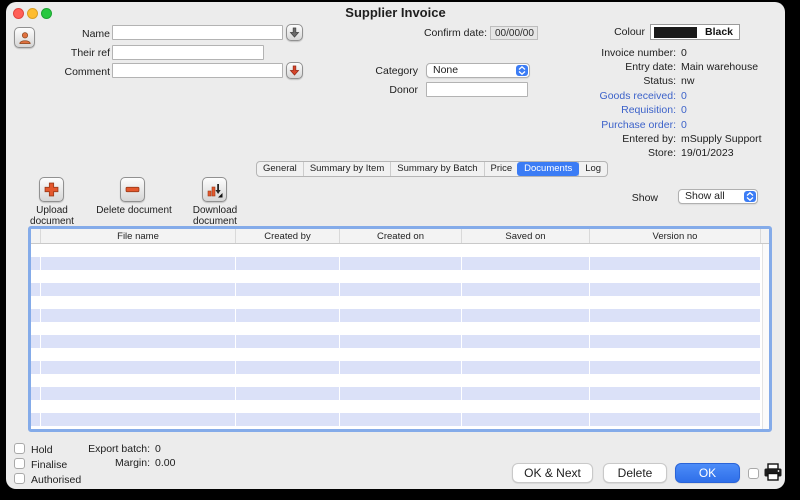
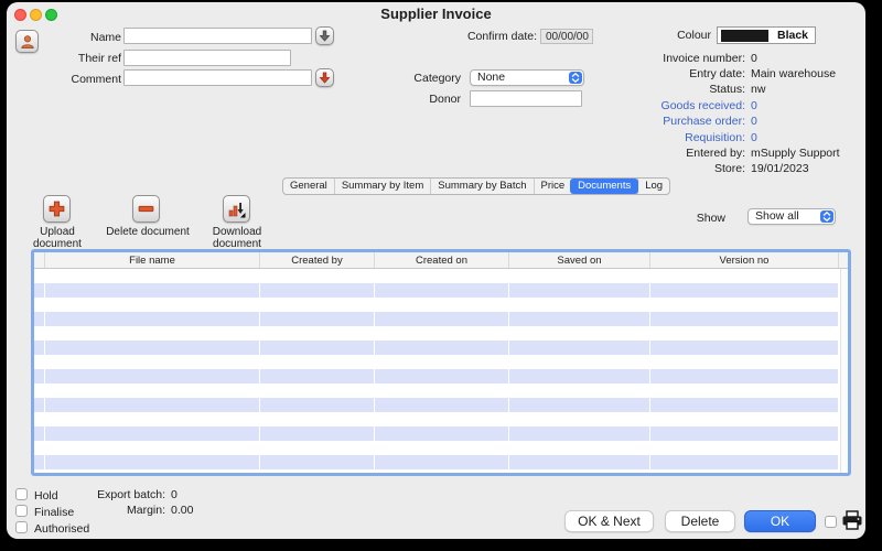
  Supplier Invoice
  Name
  Their ref
  Comment
  Confirm date:
  00/00/00
  Category
  None
  Donor
  Colour
  Black
  Invoice number:
  0
  Entry date:
  Main warehouse
  Status:
  nw
  Goods received:
  0
- Requisition:
+ Purchase order:
  0
- Purchase order:
+ Requisition:
  0
  Entered by:
  mSupply Support
  Store:
  19/01/2023
  General
  Summary by Item
  Summary by Batch
  Price
  Documents
  Log
  Upload document
  Delete document
  Download document
  Show
  Show all
  File name
  Created by
  Created on
  Saved on
  Version no
  Hold
  Finalise
  Authorised
  Export batch:
  0
  Margin:
  0.00
  OK & Next
  Delete
  OK
